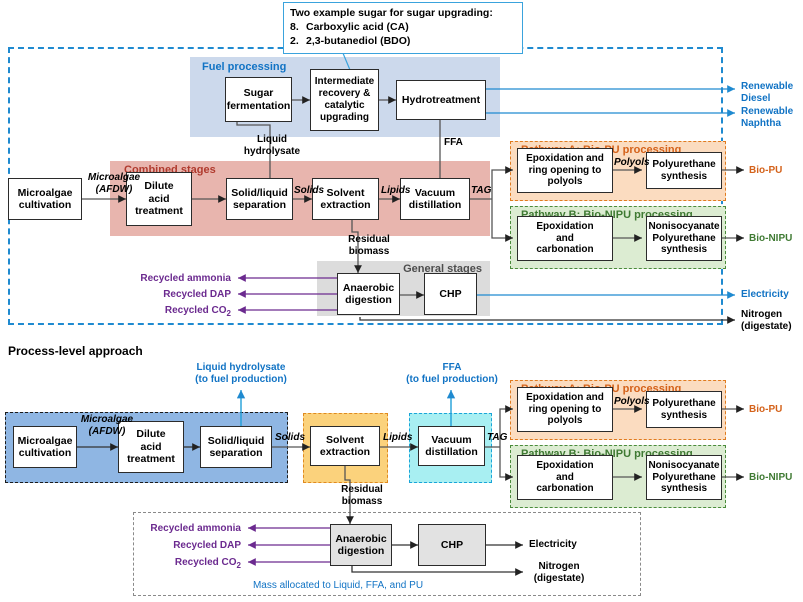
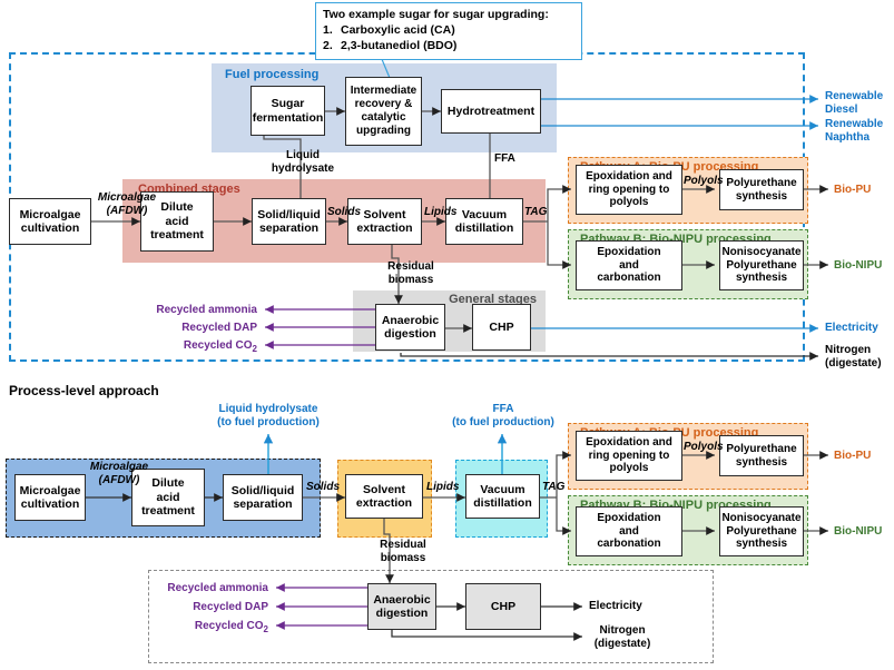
  Fuel processing
  Combined stages
  General stages
  Pathway B: Bio-NIPU processing
  Microalgae
  cultivation
  Dilute
  acid
  treatment
  Solid/liquid
  separation
  Solvent
  extraction
  Vacuum
  distillation
  Sugar
  fermentation
  Intermediate
  recovery &
  catalytic
  upgrading
  Hydrotreatment
  Epoxidation and
  ring opening to
  polyols
  Polyurethane
  synthesis
  Epoxidation
  and
  carbonation
  Nonisocyanate
  Polyurethane
  synthesis
  Anaerobic
  digestion
  CHP
  Microalgae
  (AFDW)
  Solids
  Lipids
  TAG
  Polyols
  Liquid
  hydrolysate
  FFA
  Residual
  biomass
  Renewable
  Diesel
  Renewable
  Naphtha
  Bio-PU
  Bio-NIPU
  Electricity
  Nitrogen
  (digestate)
  Recycled ammonia
  Recycled DAP
  Recycled CO2
  Two example sugar for sugar upgrading:
- 8. Carboxylic acid (CA)
+ 1. Carboxylic acid (CA)
  2. 2,3-butanediol (BDO)
  Process-level approach
  Pathway B: Bio-NIPU processing
  Microalgae
  cultivation
  Dilute
  acid
  treatment
  Solid/liquid
  separation
  Solvent
  extraction
  Vacuum
  distillation
  Epoxidation and
  ring opening to
  polyols
  Polyurethane
  synthesis
  Epoxidation
  and
  carbonation
  Nonisocyanate
  Polyurethane
  synthesis
  Anaerobic
  digestion
  CHP
  Microalgae
  (AFDW)
  Solids
  Lipids
  TAG
  Polyols
  Liquid hydrolysate
  (to fuel production)
  FFA
  (to fuel production)
  Residual
  biomass
  Bio-PU
  Bio-NIPU
  Electricity
  Nitrogen
  (digestate)
  Recycled ammonia
  Recycled DAP
  Recycled CO2
- Mass allocated to Liquid, FFA, and PU
